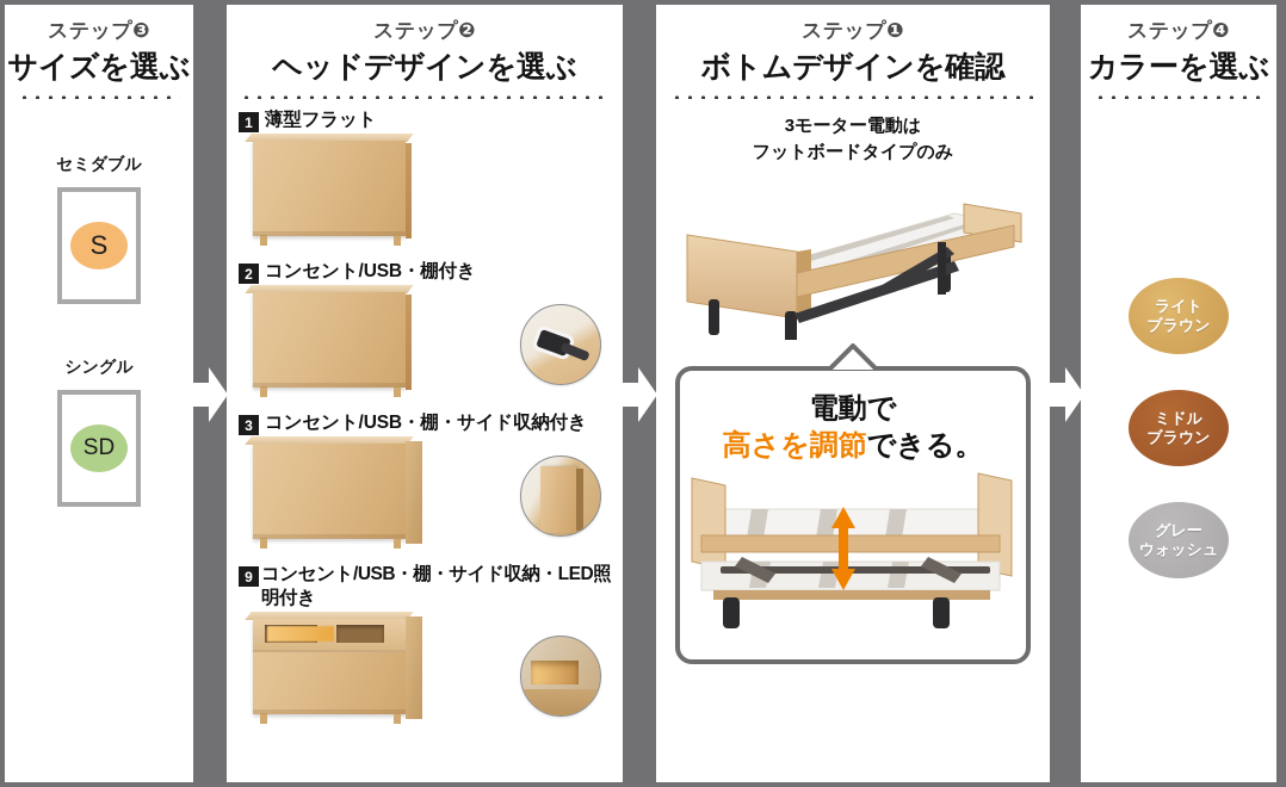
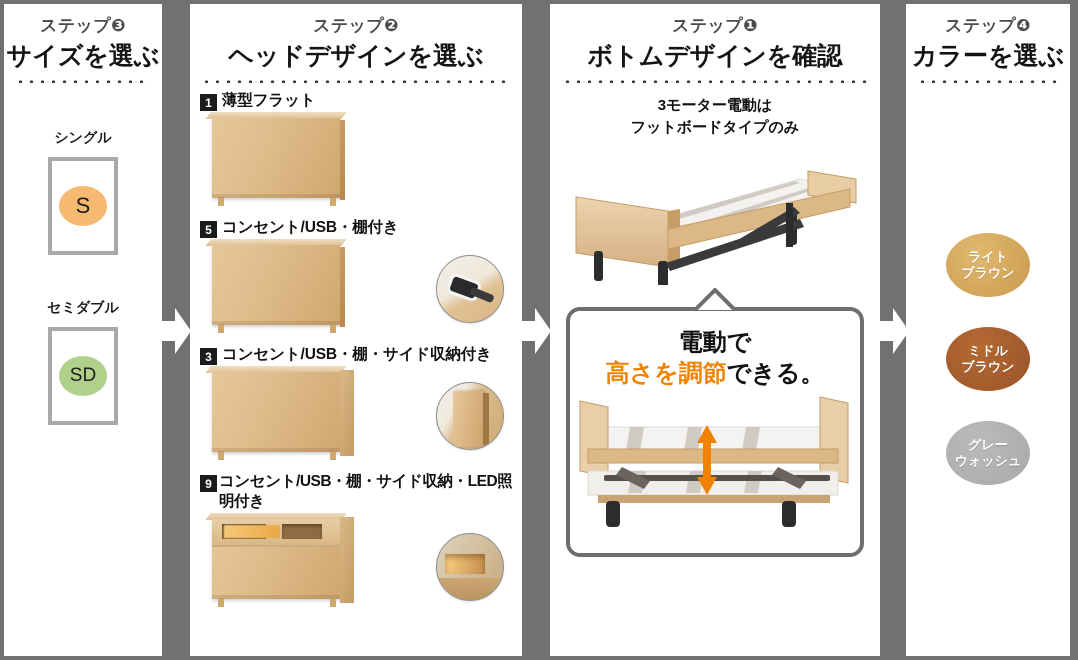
  ステップ❸
  サイズを選ぶ
- セミダブル
+ シングル
  S
- シングル
+ セミダブル
  SD
  ステップ❷
  ヘッドデザインを選ぶ
  1
  薄型フラット
- 2
+ 5
  コンセント/USB・棚付き
  3
  コンセント/USB・棚・サイド収納付き
  9
  コンセント/USB・棚・サイド収納・LED照明付き
  ステップ❶
  ボトムデザインを確認
  3モーター電動は
  フットボードタイプのみ
  電動で
  高さを調節できる。
  ステップ❹
  カラーを選ぶ
  ライト
  ブラウン
  ミドル
  ブラウン
  グレー
  ウォッシュ
